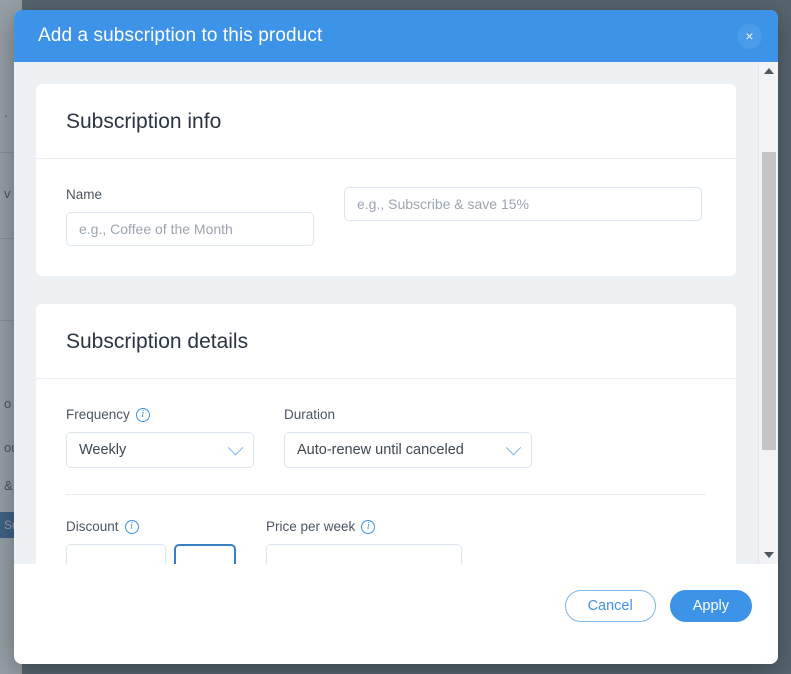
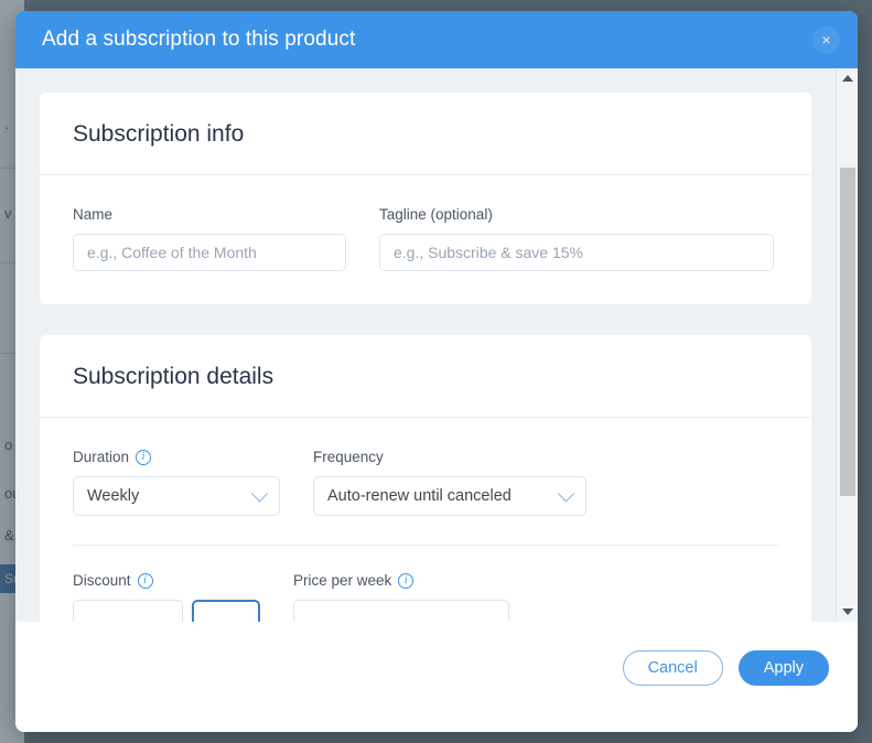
  ·
  v
  o
  &
  Add a subscription to this product
  ×
  Subscription info
  Name
  e.g., Coffee of the Month
+ Tagline (optional)
  e.g., Subscribe & save 15%
  Subscription details
- Frequency
+ Duration
  i
  Weekly
- Duration
+ Frequency
  Auto-renew until canceled
  Discount
  i
  Price per week
  i
  Cancel
  Apply
